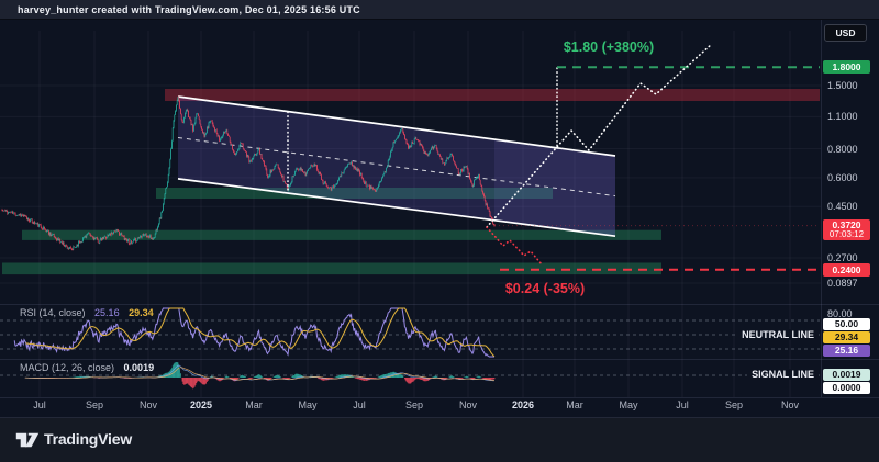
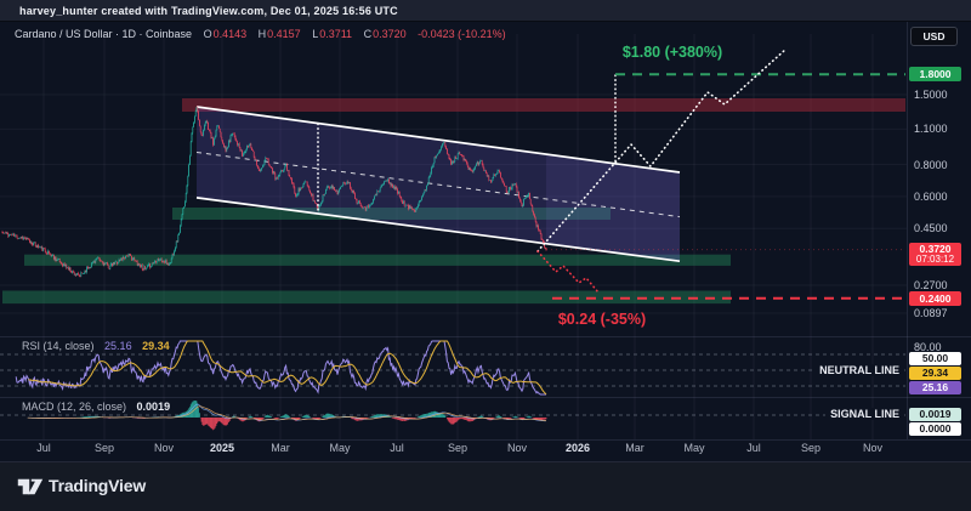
  harvey_hunter created with TradingView.com, Dec 01, 2025 16:56 UTC
+ Cardano / US Dollar · 1D · Coinbase O0.4143 H0.4157 L0.3711 C0.3720 -0.0423 (-10.21%)
  USD
  $1.80 (+380%)
  $0.24 (-35%)
  RSI (14, close) 25.16 29.34
  MACD (12, 26, close) 0.0019
  NEUTRAL LINE
  SIGNAL LINE
  1.5000
  1.1000
  0.8000
  0.6000
  0.4500
  0.2700
  0.0897
  80.00
  1.8000
  0.2400
  0.3720
  07:03:12
  50.00
  29.34
  25.16
  0.0019
  0.0000
  Jul
  Sep
  Nov
  2025
  Mar
  May
  Jul
  Sep
  Nov
  2026
  Mar
  May
  Jul
  Sep
  Nov
  TradingView
